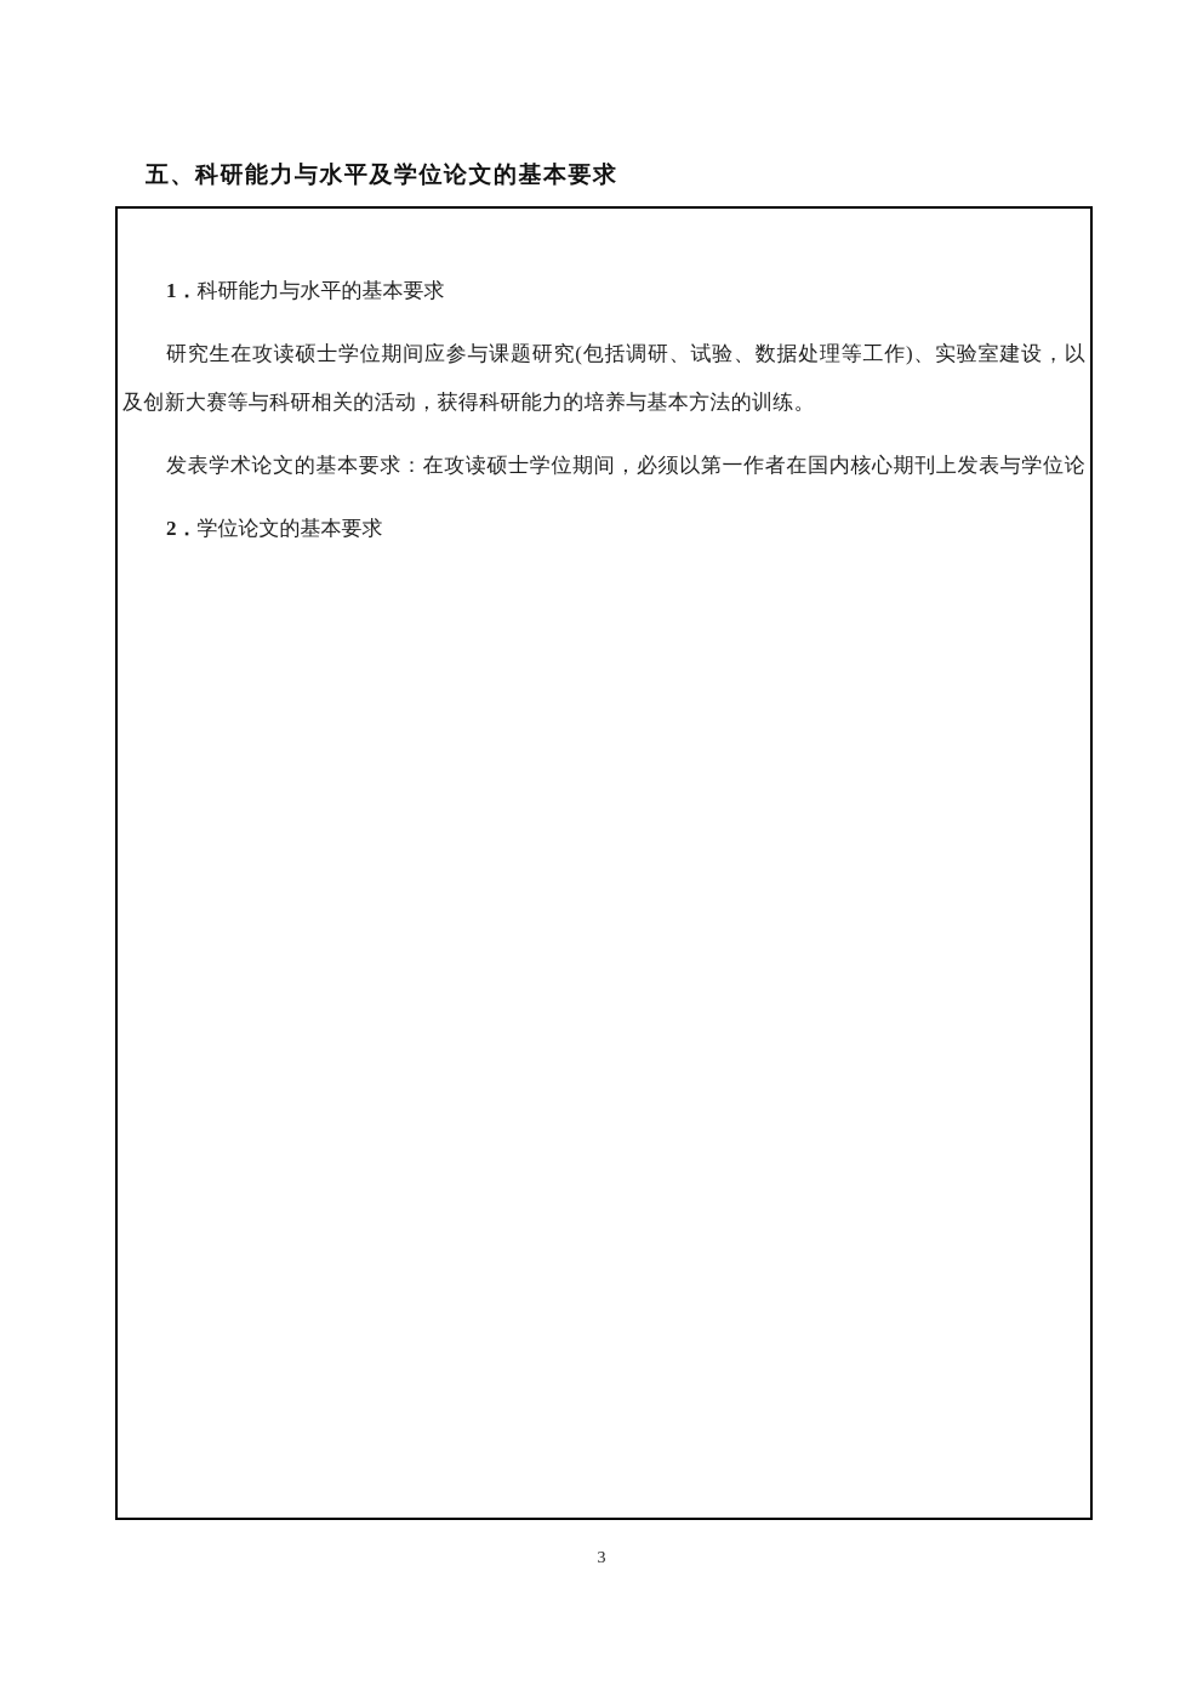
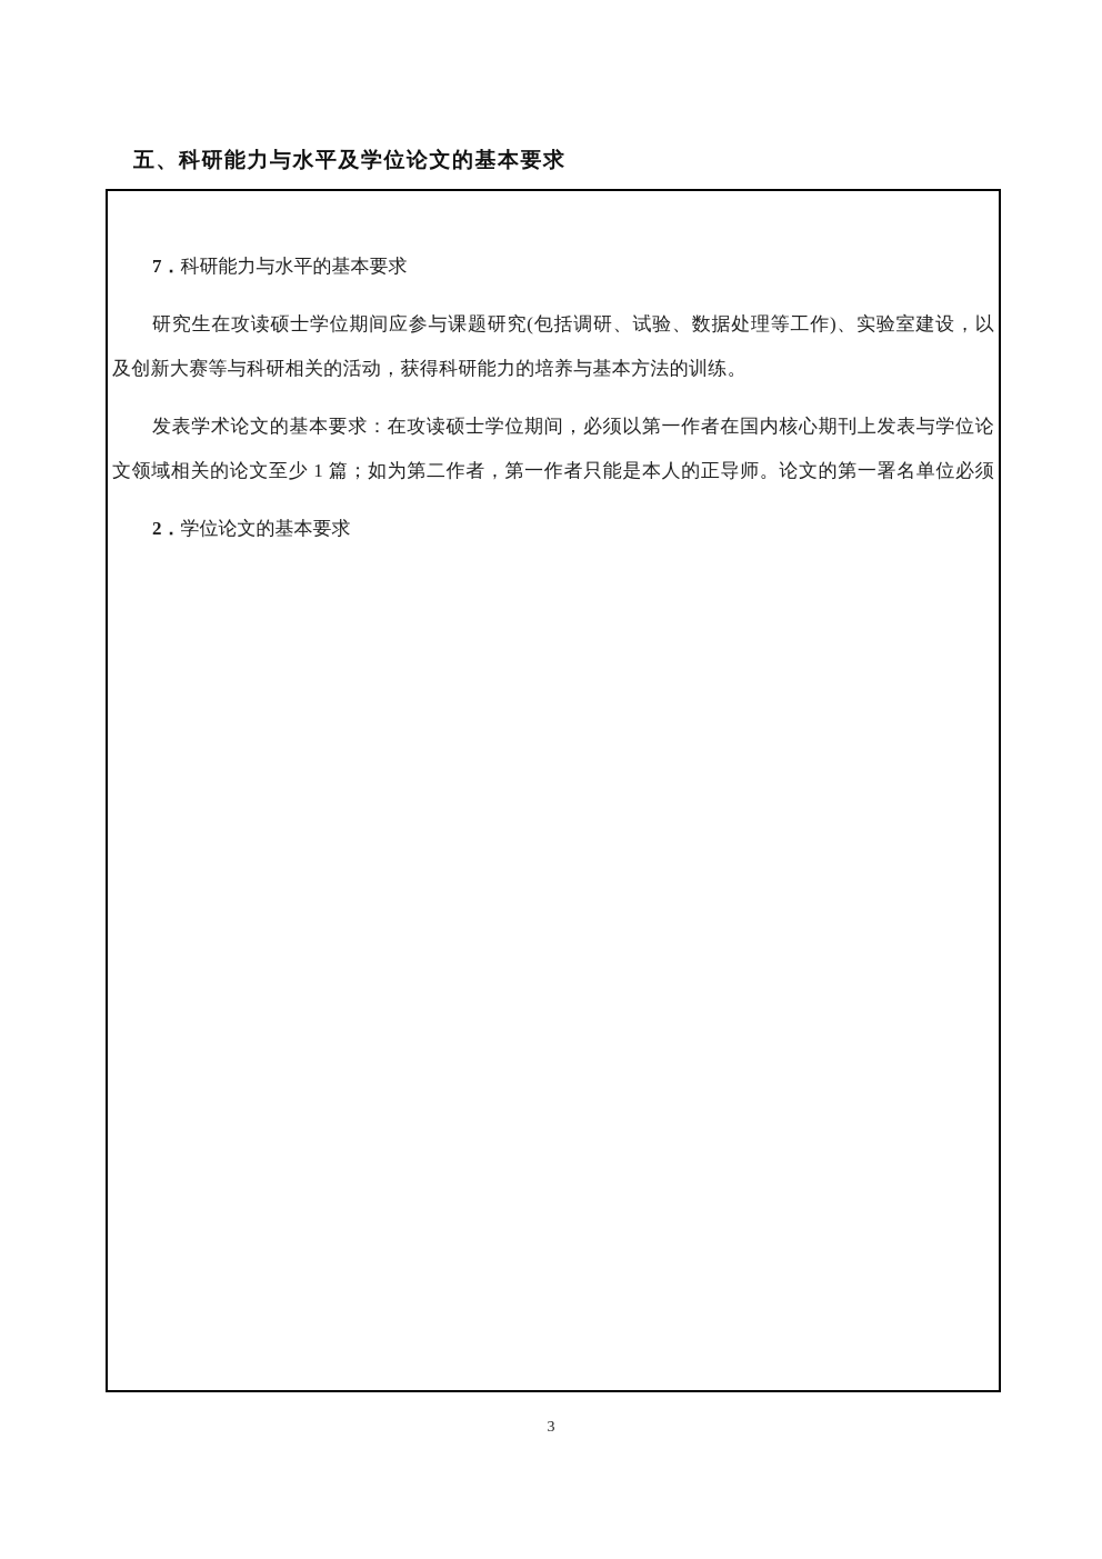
  五、科研能力与水平及学位论文的基本要求
- 1．科研能力与水平的基本要求
+ 7．科研能力与水平的基本要求
  研究生在攻读硕士学位期间应参与课题研究(包括调研、试验、数据处理等工作)、实验室建设，以
  及创新大赛等与科研相关的活动，获得科研能力的培养与基本方法的训练。
  发表学术论文的基本要求：在攻读硕士学位期间，必须以第一作者在国内核心期刊上发表与学位论
+ 文领域相关的论文至少 1 篇；如为第二作者，第一作者只能是本人的正导师。论文的第一署名单位必须
  2．学位论文的基本要求
  3
